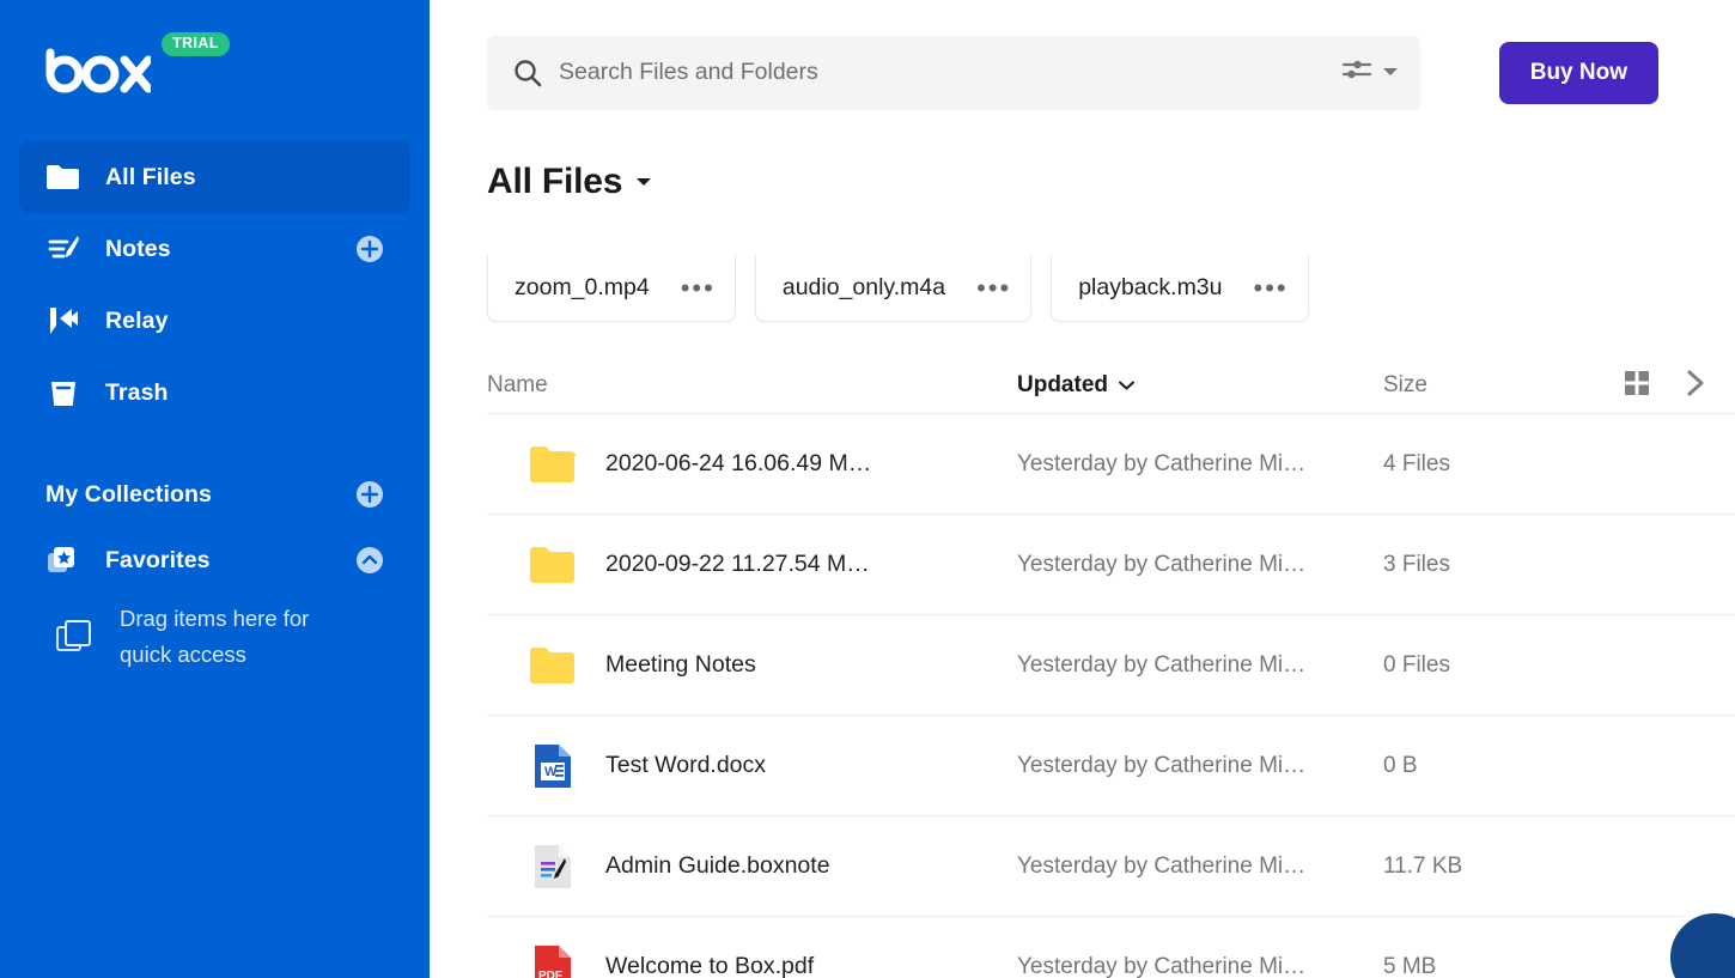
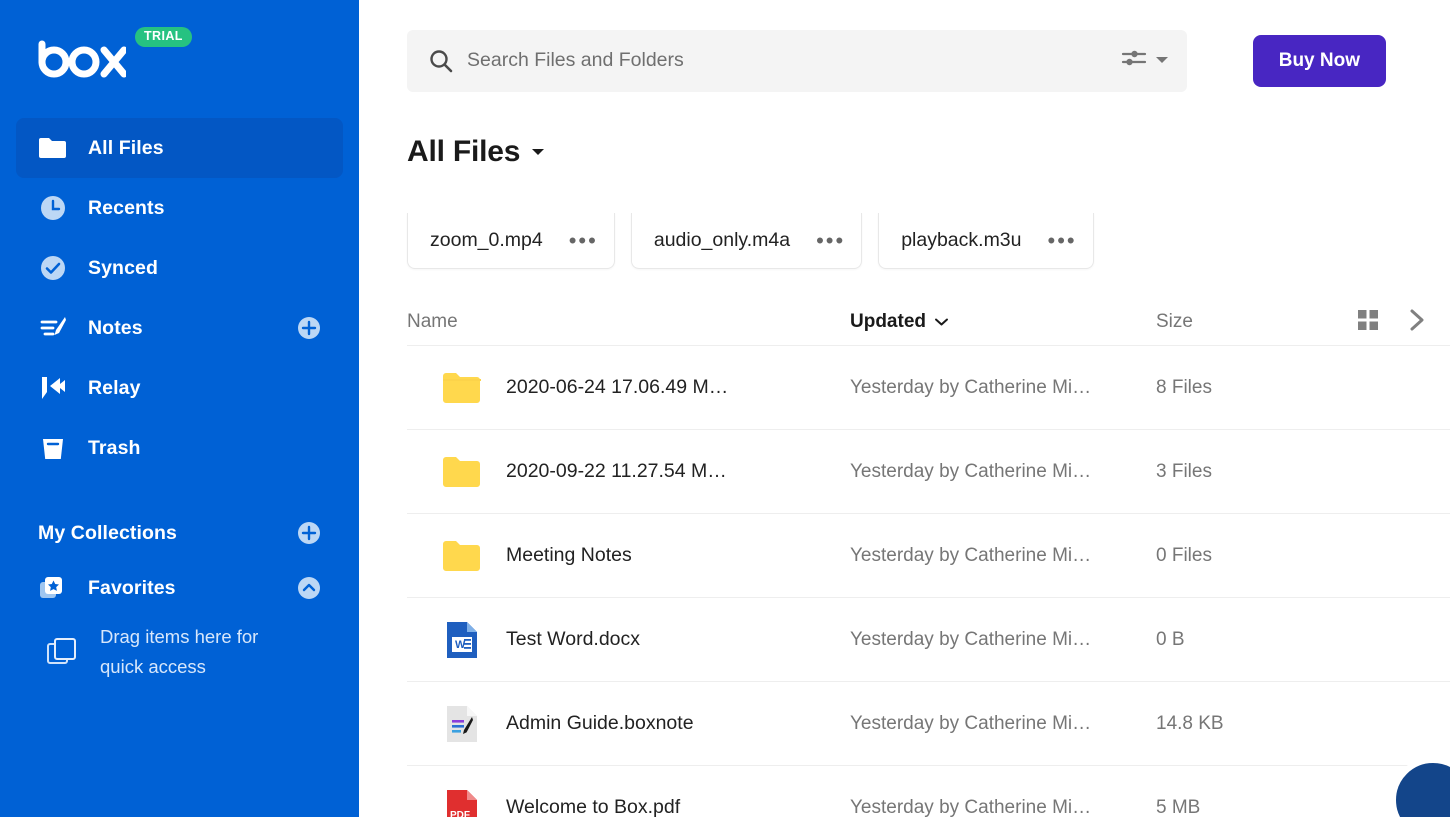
  TRIAL
  All Files
+ Recents
+ Synced
  Notes
  Relay
  Trash
  My Collections
  Favorites
  Drag items here for quick access
  Search Files and Folders
  Buy Now
  All Files
  zoom_0.mp4
  •••
  audio_only.m4a
  •••
  playback.m3u
  •••
  Name
  Updated
  Size
- 2020-06-24 16.06.49 M…
+ 2020-06-24 17.06.49 M…
  Yesterday by Catherine Mi…
- 4 Files
+ 8 Files
  2020-09-22 11.27.54 M…
  Yesterday by Catherine Mi…
  3 Files
  Meeting Notes
  Yesterday by Catherine Mi…
  0 Files
  W
  Test Word.docx
  Yesterday by Catherine Mi…
  0 B
  Admin Guide.boxnote
  Yesterday by Catherine Mi…
- 11.7 KB
+ 14.8 KB
  PDF
  Welcome to Box.pdf
  Yesterday by Catherine Mi…
  5 MB
